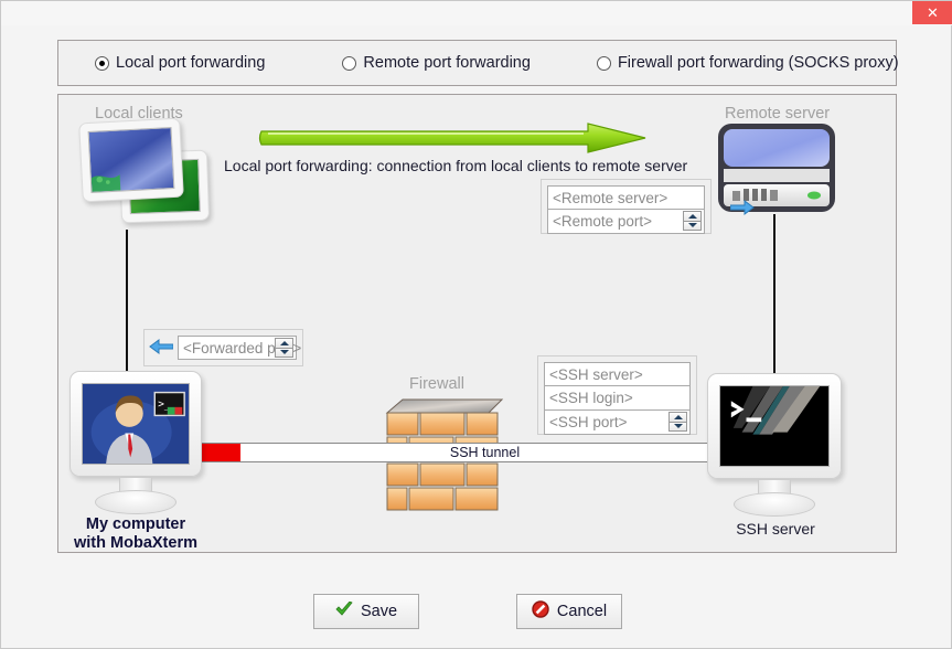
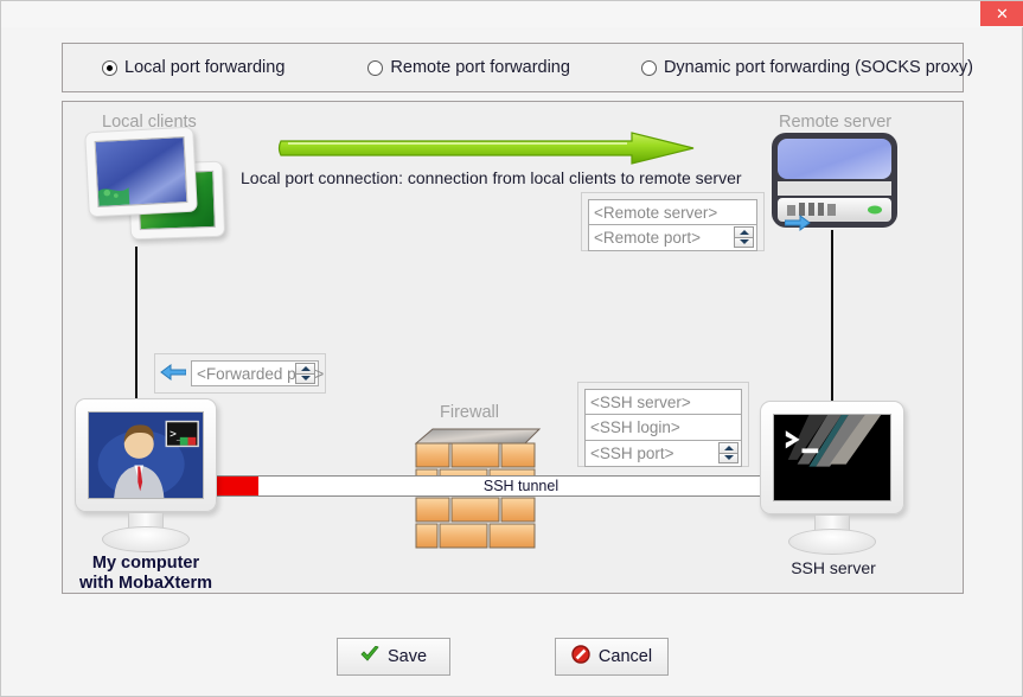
  ✕
  Local port forwarding
  Remote port forwarding
- Firewall port forwarding (SOCKS proxy)
+ Dynamic port forwarding (SOCKS proxy)
  Local clients
- Local port forwarding: connection from local clients to remote server
+ Local port connection: connection from local clients to remote server
  Remote server
  <Remote server>
  <Remote port>
  <Forwarded p>
  Firewall
  SSH tunnel
  <SSH server>
  <SSH login>
  <SSH port>
  >_
  My computer
  with MobaXterm
  SSH server
  Save
  Cancel
